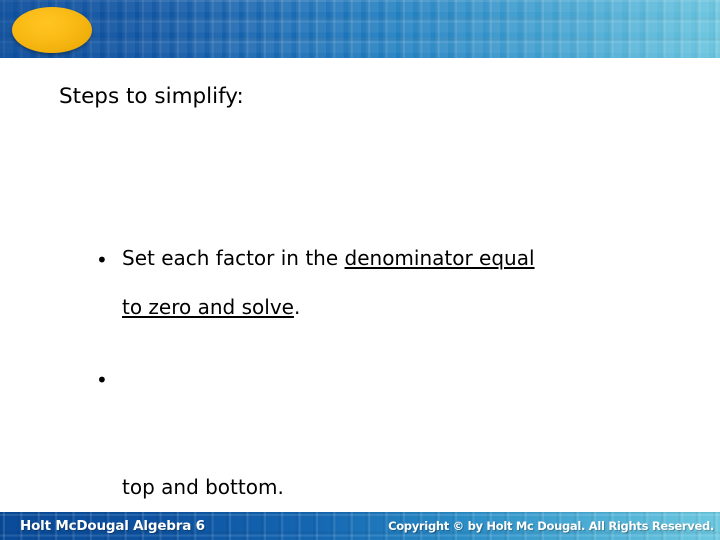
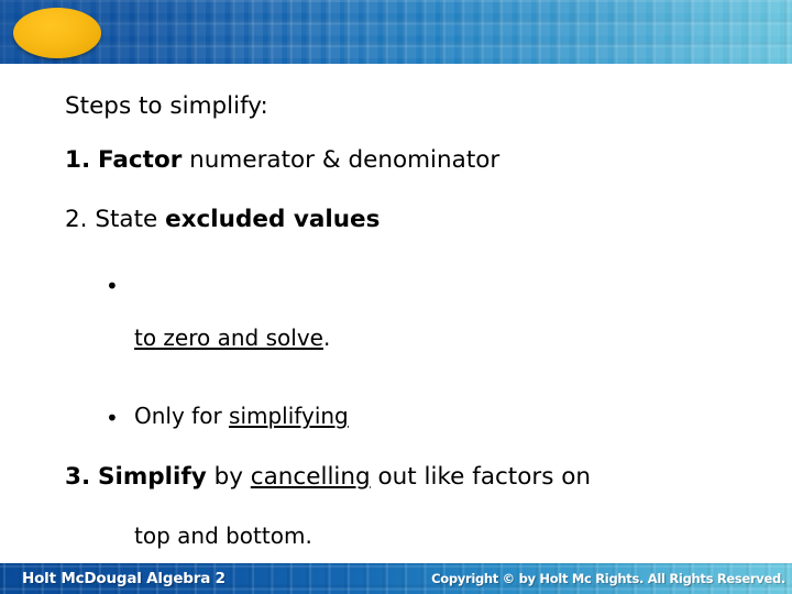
  Steps to simplify:
+ 1. Factor numerator & denominator
+ 2. State excluded values
  •
- Set each factor in the denominator equal
  to zero and solve.
  •
+ Only for simplifying
+ 3. Simplify by cancelling out like factors on
  top and bottom.
- Holt McDougal Algebra 6
+ Holt McDougal Algebra 2
- Copyright © by Holt Mc Dougal. All Rights Reserved.
+ Copyright © by Holt Mc Rights. All Rights Reserved.
